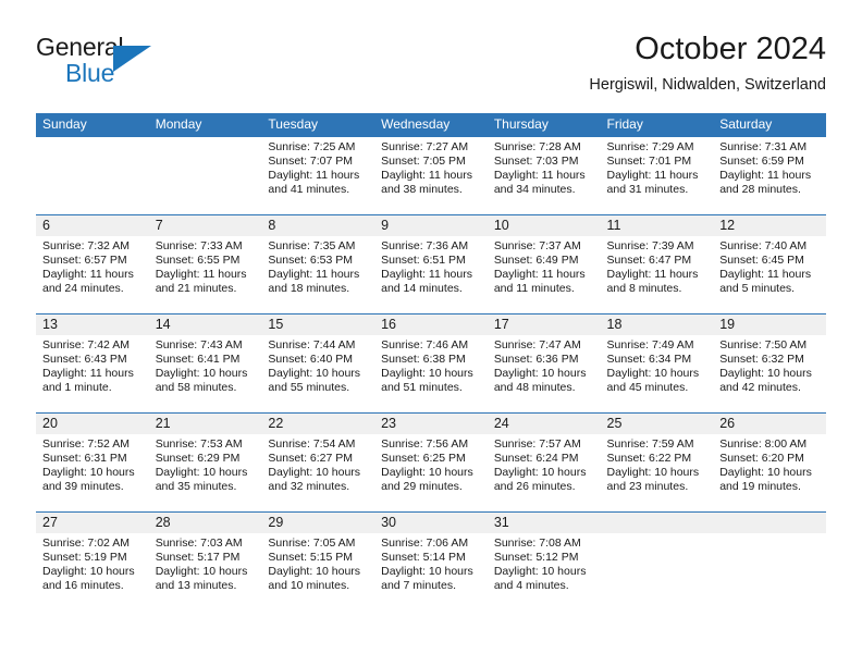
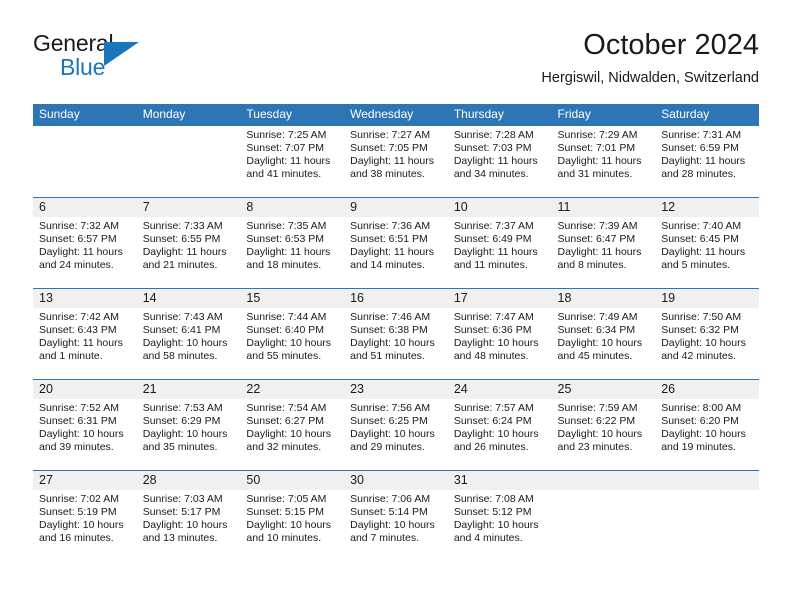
  General
  Blue
  October 2024
  Hergiswil, Nidwalden, Switzerland
  Sunday
  Monday
  Tuesday
  Wednesday
  Thursday
  Friday
  Saturday
  Sunrise: 7:25 AM
  Sunset: 7:07 PM
  Daylight: 11 hours
  and 41 minutes.
  Sunrise: 7:27 AM
  Sunset: 7:05 PM
  Daylight: 11 hours
  and 38 minutes.
  Sunrise: 7:28 AM
  Sunset: 7:03 PM
  Daylight: 11 hours
  and 34 minutes.
  Sunrise: 7:29 AM
  Sunset: 7:01 PM
  Daylight: 11 hours
  and 31 minutes.
  Sunrise: 7:31 AM
  Sunset: 6:59 PM
  Daylight: 11 hours
  and 28 minutes.
  6
  7
  8
  9
  10
  11
  12
  Sunrise: 7:32 AM
  Sunset: 6:57 PM
  Daylight: 11 hours
  and 24 minutes.
  Sunrise: 7:33 AM
  Sunset: 6:55 PM
  Daylight: 11 hours
  and 21 minutes.
  Sunrise: 7:35 AM
  Sunset: 6:53 PM
  Daylight: 11 hours
  and 18 minutes.
  Sunrise: 7:36 AM
  Sunset: 6:51 PM
  Daylight: 11 hours
  and 14 minutes.
  Sunrise: 7:37 AM
  Sunset: 6:49 PM
  Daylight: 11 hours
  and 11 minutes.
  Sunrise: 7:39 AM
  Sunset: 6:47 PM
  Daylight: 11 hours
  and 8 minutes.
  Sunrise: 7:40 AM
  Sunset: 6:45 PM
  Daylight: 11 hours
  and 5 minutes.
  13
  14
  15
  16
  17
  18
  19
  Sunrise: 7:42 AM
  Sunset: 6:43 PM
  Daylight: 11 hours
  and 1 minute.
  Sunrise: 7:43 AM
  Sunset: 6:41 PM
  Daylight: 10 hours
  and 58 minutes.
  Sunrise: 7:44 AM
  Sunset: 6:40 PM
  Daylight: 10 hours
  and 55 minutes.
  Sunrise: 7:46 AM
  Sunset: 6:38 PM
  Daylight: 10 hours
  and 51 minutes.
  Sunrise: 7:47 AM
  Sunset: 6:36 PM
  Daylight: 10 hours
  and 48 minutes.
  Sunrise: 7:49 AM
  Sunset: 6:34 PM
  Daylight: 10 hours
  and 45 minutes.
  Sunrise: 7:50 AM
  Sunset: 6:32 PM
  Daylight: 10 hours
  and 42 minutes.
  20
  21
  22
  23
  24
  25
  26
  Sunrise: 7:52 AM
  Sunset: 6:31 PM
  Daylight: 10 hours
  and 39 minutes.
  Sunrise: 7:53 AM
  Sunset: 6:29 PM
  Daylight: 10 hours
  and 35 minutes.
  Sunrise: 7:54 AM
  Sunset: 6:27 PM
  Daylight: 10 hours
  and 32 minutes.
  Sunrise: 7:56 AM
  Sunset: 6:25 PM
  Daylight: 10 hours
  and 29 minutes.
  Sunrise: 7:57 AM
  Sunset: 6:24 PM
  Daylight: 10 hours
  and 26 minutes.
  Sunrise: 7:59 AM
  Sunset: 6:22 PM
  Daylight: 10 hours
  and 23 minutes.
  Sunrise: 8:00 AM
  Sunset: 6:20 PM
  Daylight: 10 hours
  and 19 minutes.
  27
  28
- 29
+ 50
  30
  31
  Sunrise: 7:02 AM
  Sunset: 5:19 PM
  Daylight: 10 hours
  and 16 minutes.
  Sunrise: 7:03 AM
  Sunset: 5:17 PM
  Daylight: 10 hours
  and 13 minutes.
  Sunrise: 7:05 AM
  Sunset: 5:15 PM
  Daylight: 10 hours
  and 10 minutes.
  Sunrise: 7:06 AM
  Sunset: 5:14 PM
  Daylight: 10 hours
  and 7 minutes.
  Sunrise: 7:08 AM
  Sunset: 5:12 PM
  Daylight: 10 hours
  and 4 minutes.
